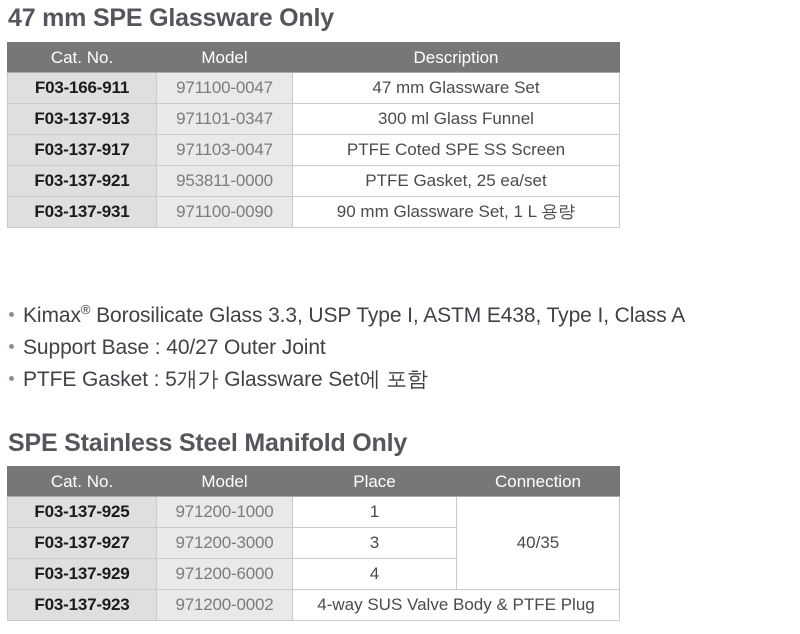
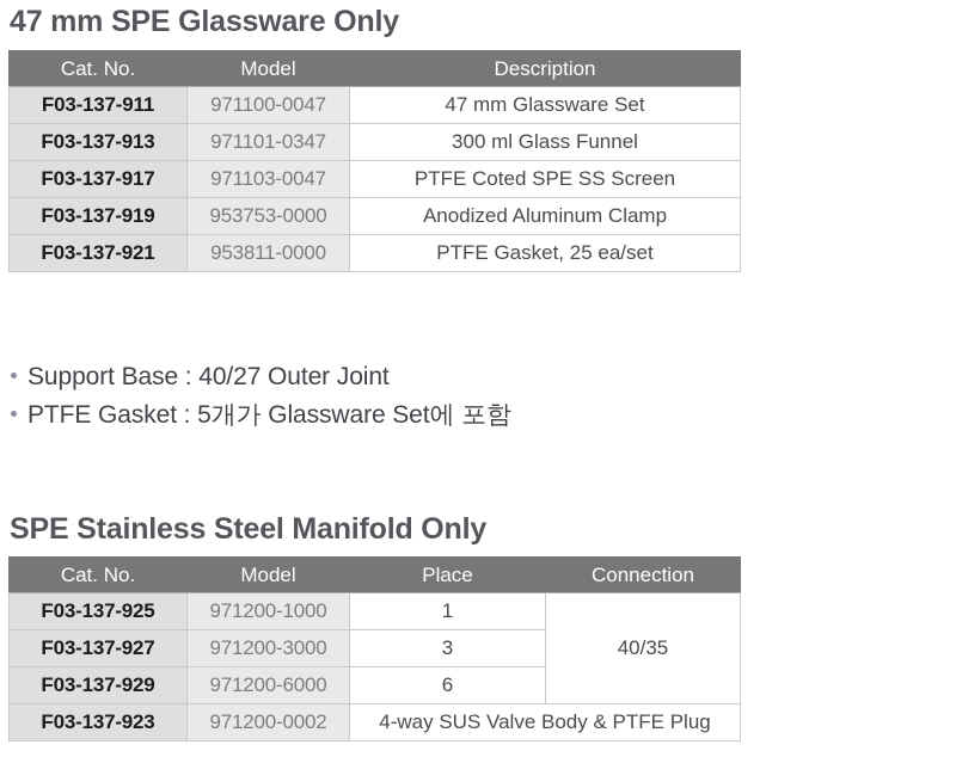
  47 mm SPE Glassware Only
  Cat. No.	Model	Description
- F03-166-911	971100-0047	47 mm Glassware Set
+ F03-137-911	971100-0047	47 mm Glassware Set
  F03-137-913	971101-0347	300 ml Glass Funnel
  F03-137-917	971103-0047	PTFE Coted SPE SS Screen
+ F03-137-919	953753-0000	Anodized Aluminum Clamp
  F03-137-921	953811-0000	PTFE Gasket, 25 ea/set
- F03-137-931	971100-0090	90 mm Glassware Set, 1 L 용량
- Kimax® Borosilicate Glass 3.3, USP Type I, ASTM E438, Type I, Class A
  Support Base : 40/27 Outer Joint
  PTFE Gasket : 5개가 Glassware Set에 포함
  SPE Stainless Steel Manifold Only
  Cat. No.	Model	Place	Connection
  F03-137-925	971200-1000	1	40/35
  F03-137-927	971200-3000	3
- F03-137-929	971200-6000	4
+ F03-137-929	971200-6000	6
  F03-137-923	971200-0002	4-way SUS Valve Body & PTFE Plug
